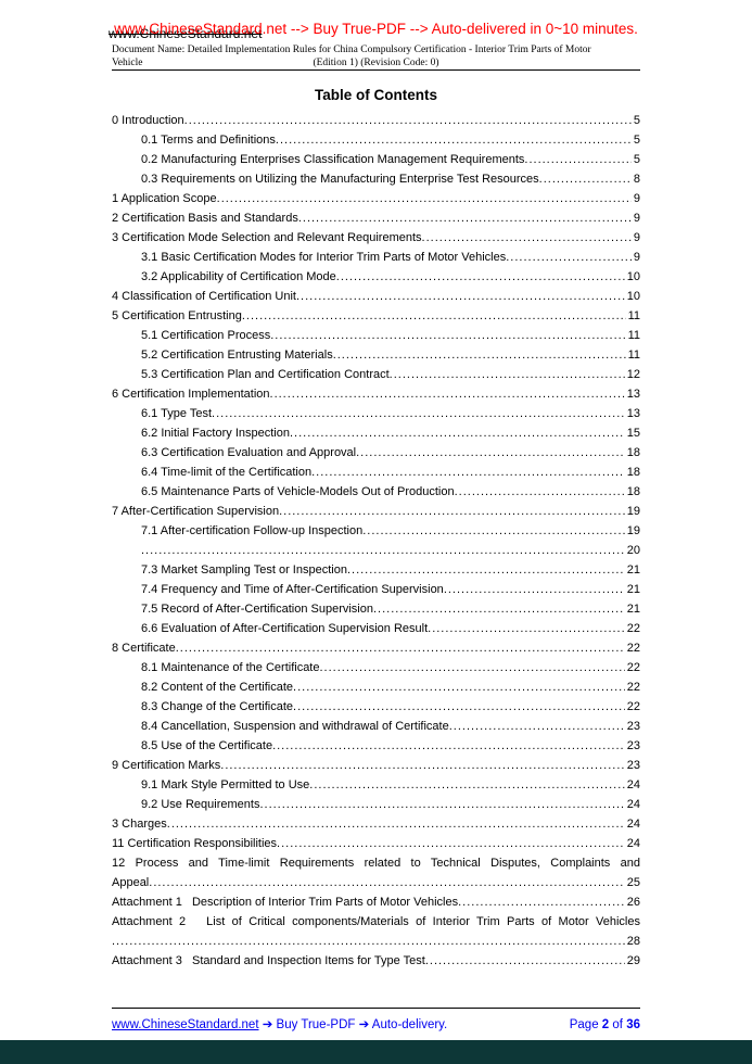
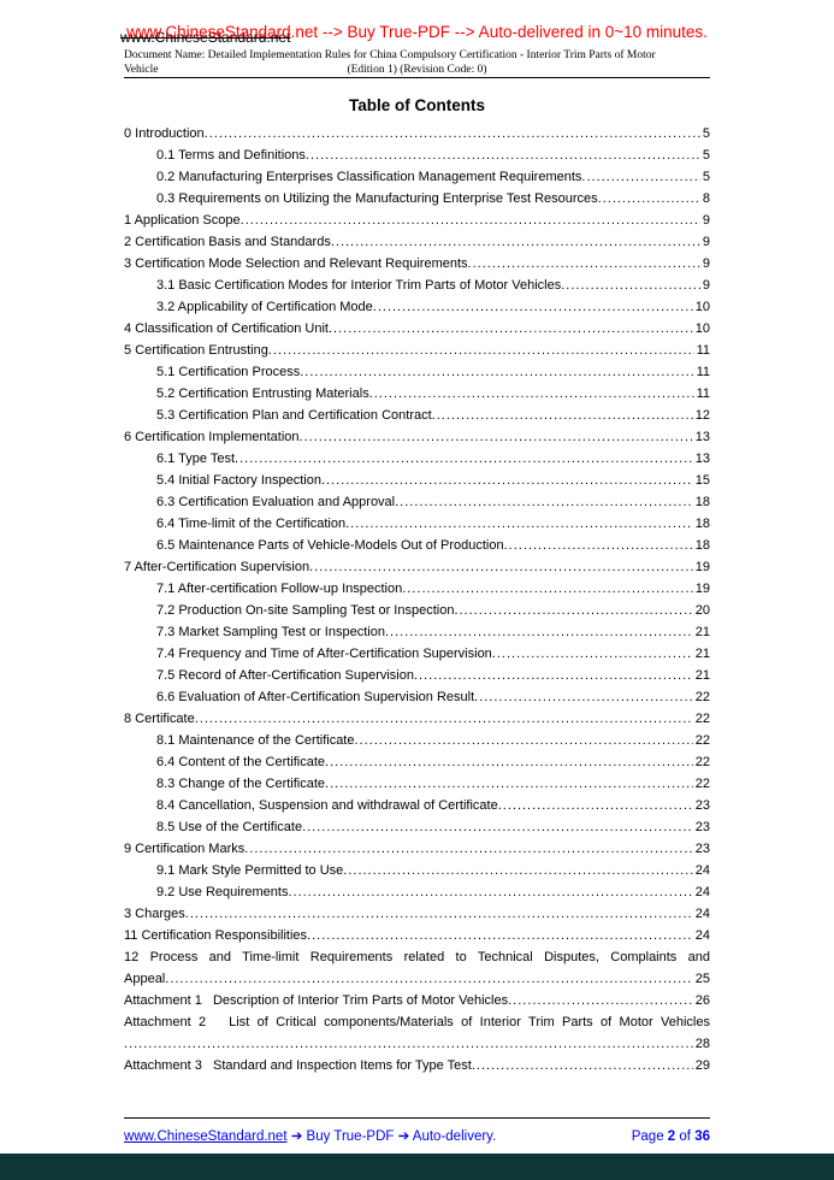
  www.ChineseStandard.net
  www.ChineseStandard.net --> Buy True-PDF --> Auto-delivered in 0~10 minutes.
  Document Name: Detailed Implementation Rules for China Compulsory Certification - Interior Trim Parts of Motor
  Vehicle
  (Edition 1) (Revision Code: 0)
  Table of Contents
  0 Introduction
  5
  0.1 Terms and Definitions
  5
  0.2 Manufacturing Enterprises Classification Management Requirements
  5
  0.3 Requirements on Utilizing the Manufacturing Enterprise Test Resources
  8
  1 Application Scope
  9
  2 Certification Basis and Standards
  9
  3 Certification Mode Selection and Relevant Requirements
  9
  3.1 Basic Certification Modes for Interior Trim Parts of Motor Vehicles
  9
  3.2 Applicability of Certification Mode
  10
  4 Classification of Certification Unit
  10
  5 Certification Entrusting
  11
  5.1 Certification Process
  11
  5.2 Certification Entrusting Materials
  11
  5.3 Certification Plan and Certification Contract
  12
  6 Certification Implementation
  13
  6.1 Type Test
  13
- 6.2 Initial Factory Inspection
+ 5.4 Initial Factory Inspection
  15
  6.3 Certification Evaluation and Approval
  18
  6.4 Time-limit of the Certification
  18
  6.5 Maintenance Parts of Vehicle-Models Out of Production
  18
  7 After-Certification Supervision
  19
  7.1 After-certification Follow-up Inspection
  19
+ 7.2 Production On-site Sampling Test or Inspection
  20
  7.3 Market Sampling Test or Inspection
  21
  7.4 Frequency and Time of After-Certification Supervision
  21
  7.5 Record of After-Certification Supervision
  21
  6.6 Evaluation of After-Certification Supervision Result
  22
  8 Certificate
  22
  8.1 Maintenance of the Certificate
  22
- 8.2 Content of the Certificate
+ 6.4 Content of the Certificate
  22
  8.3 Change of the Certificate
  22
  8.4 Cancellation, Suspension and withdrawal of Certificate
  23
  8.5 Use of the Certificate
  23
  9 Certification Marks
  23
  9.1 Mark Style Permitted to Use
  24
  9.2 Use Requirements
  24
  3 Charges
  24
  11 Certification Responsibilities
  24
  12 Process and Time-limit Requirements related to Technical Disputes, Complaints and
  Appeal
  25
  Attachment 1 Description of Interior Trim Parts of Motor Vehicles
  26
  Attachment 2 List of Critical components/Materials of Interior Trim Parts of Motor Vehicles
  28
  Attachment 3 Standard and Inspection Items for Type Test
  29
  www.ChineseStandard.net ➔ Buy True-PDF ➔ Auto-delivery.
  Page 2 of 36
